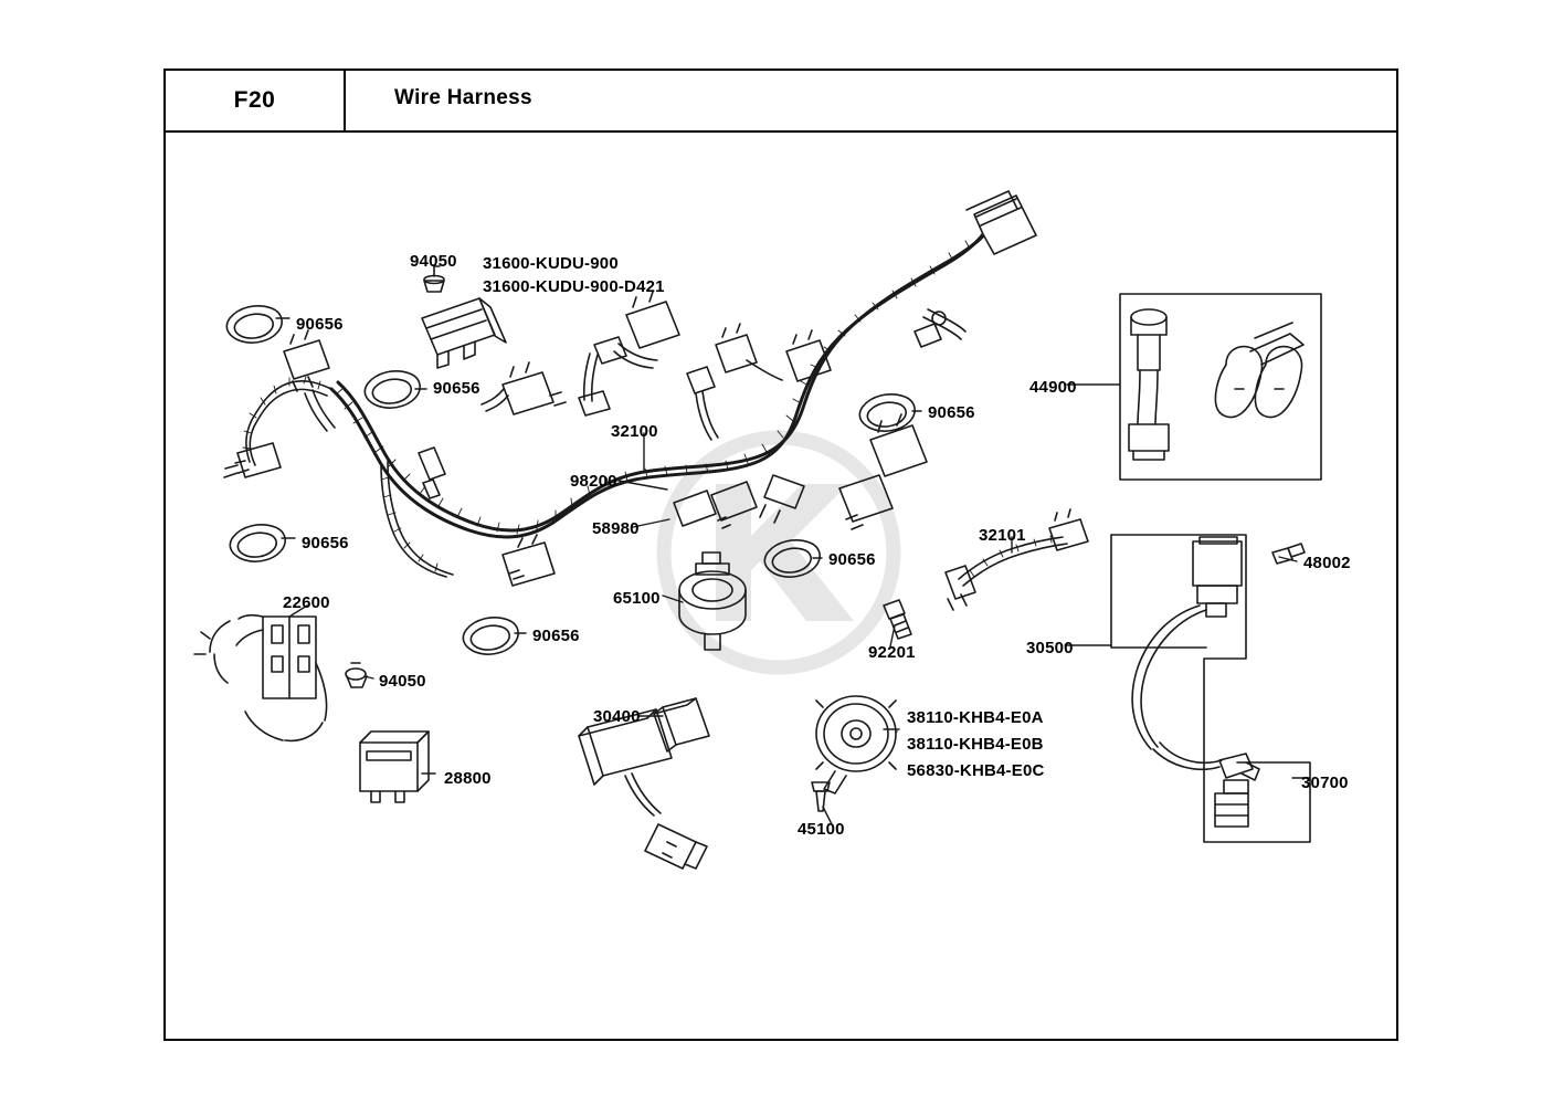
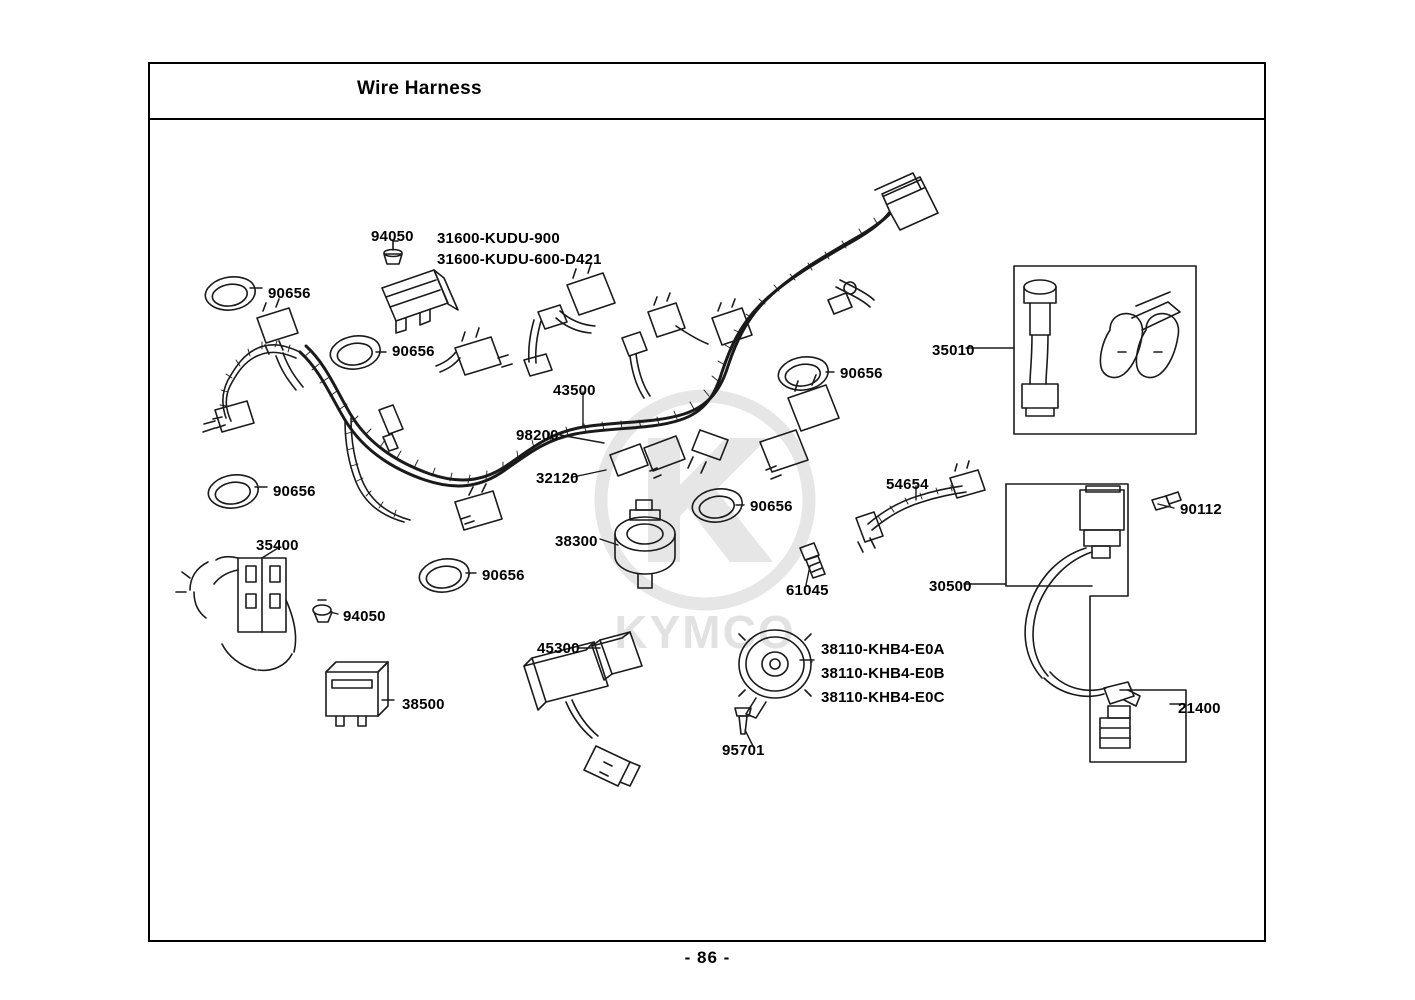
- F20
  Wire Harness
+ - 86 -
+ KYMCO
  94050
  31600-KUDU-900
- 31600-KUDU-900-D421
+ 31600-KUDU-600-D421
  90656
  90656
  90656
- 44900
+ 35010
- 32100
+ 43500
  98200
  90656
- 58980
+ 32120
  90656
- 32101
+ 54654
- 48002
+ 90112
- 22600
+ 35400
- 65100
+ 38300
- 92201
+ 61045
  30500
  90656
  94050
- 30400
+ 45300
  38110-KHB4-E0A
  38110-KHB4-E0B
- 56830-KHB4-E0C
+ 38110-KHB4-E0C
- 28800
+ 38500
- 30700
+ 21400
- 45100
+ 95701
